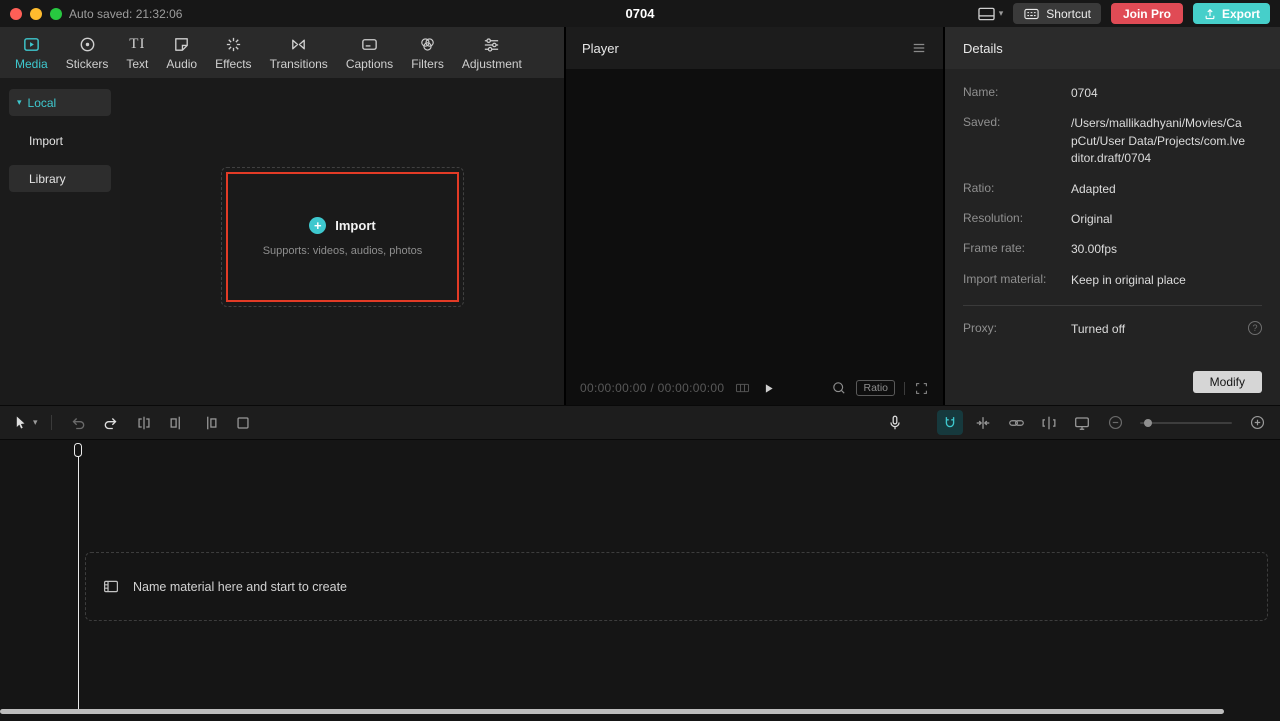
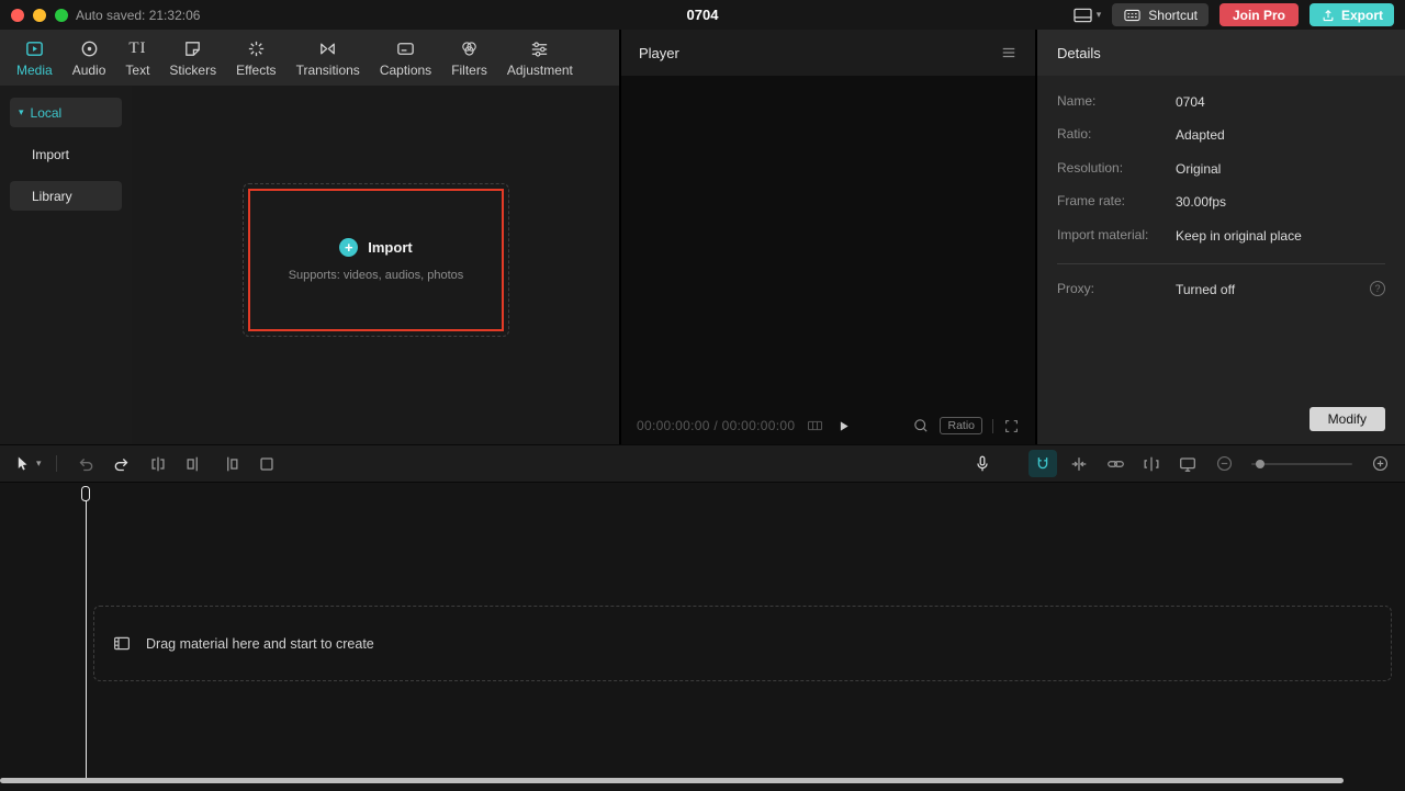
  Auto saved: 21:32:06
  0704
  ▾
  Shortcut
  Join Pro
  Export
  Media
- Stickers
+ Audio
  TI
  Text
- Audio
+ Stickers
  Effects
  Transitions
  Captions
  Filters
  Adjustment
  ▾
  Local
  Import
  Library
  +
  Import
  Supports: videos, audios, photos
  Player
  00:00:00:00 / 00:00:00:00
  Ratio
  Details
  Name:
  0704
- Saved:
- /Users/mallikadhyani/Movies/CapCut/User Data/Projects/com.lveditor.draft/0704
  Ratio:
  Adapted
  Resolution:
  Original
  Frame rate:
  30.00fps
  Import material:
  Keep in original place
  Proxy:
  Turned off
  ?
  Modify
  ▾
- Name material here and start to create
+ Drag material here and start to create
